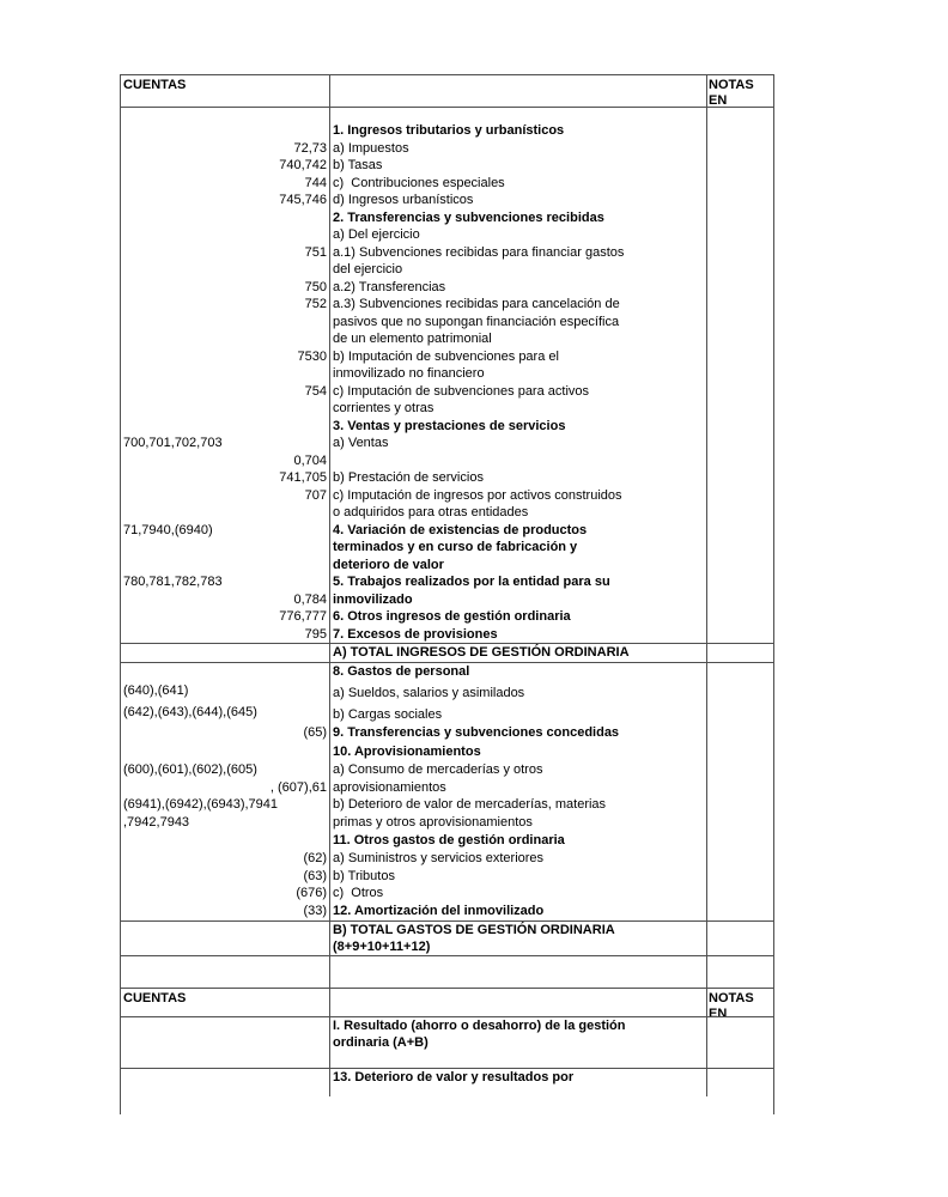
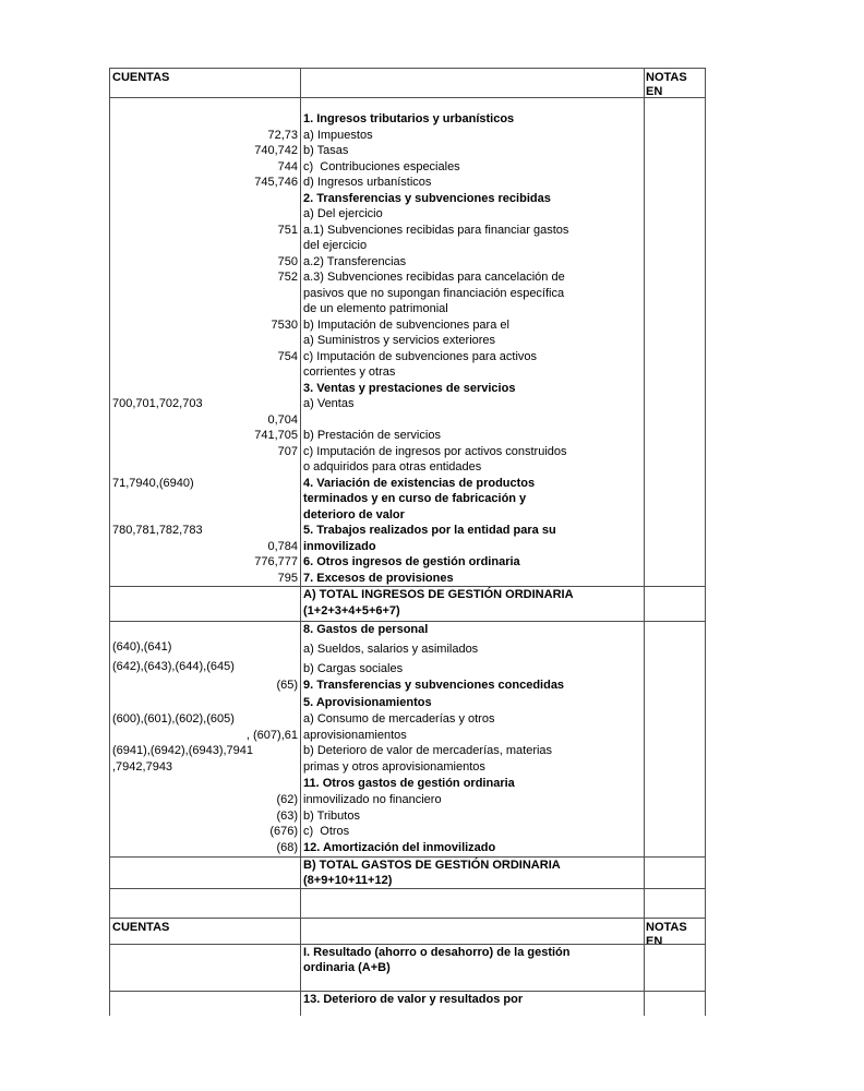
  CUENTAS
  NOTAS
  EN
  1. Ingresos tributarios y urbanísticos
  72,73
  a) Impuestos
  740,742
  b) Tasas
  744
  c) Contribuciones especiales
  745,746
  d) Ingresos urbanísticos
  2. Transferencias y subvenciones recibidas
  a) Del ejercicio
  751
  a.1) Subvenciones recibidas para financiar gastos
  del ejercicio
  750
  a.2) Transferencias
  752
  a.3) Subvenciones recibidas para cancelación de
  pasivos que no supongan financiación específica
  de un elemento patrimonial
  7530
  b) Imputación de subvenciones para el
- inmovilizado no financiero
+ a) Suministros y servicios exteriores
  754
  c) Imputación de subvenciones para activos
  corrientes y otras
  3. Ventas y prestaciones de servicios
  700,701,702,703
  a) Ventas
  0,704
  741,705
  b) Prestación de servicios
  707
  c) Imputación de ingresos por activos construidos
  o adquiridos para otras entidades
  71,7940,(6940)
  4. Variación de existencias de productos
  terminados y en curso de fabricación y
  deterioro de valor
  780,781,782,783
  5. Trabajos realizados por la entidad para su
  0,784
  inmovilizado
  776,777
  6. Otros ingresos de gestión ordinaria
  795
  7. Excesos de provisiones
  A) TOTAL INGRESOS DE GESTIÓN ORDINARIA
+ (1+2+3+4+5+6+7)
  8. Gastos de personal
  (640),(641)
  a) Sueldos, salarios y asimilados
  (642),(643),(644),(645)
  b) Cargas sociales
  (65)
  9. Transferencias y subvenciones concedidas
- 10. Aprovisionamientos
+ 5. Aprovisionamientos
  (600),(601),(602),(605)
  a) Consumo de mercaderías y otros
  , (607),61
  aprovisionamientos
  (6941),(6942),(6943),7941
  b) Deterioro de valor de mercaderías, materias
  ,7942,7943
  primas y otros aprovisionamientos
  11. Otros gastos de gestión ordinaria
  (62)
- a) Suministros y servicios exteriores
+ inmovilizado no financiero
  (63)
  b) Tributos
  (676)
  c) Otros
- (33)
+ (68)
  12. Amortización del inmovilizado
  B) TOTAL GASTOS DE GESTIÓN ORDINARIA
  (8+9+10+11+12)
  CUENTAS
  NOTAS
  EN
  I. Resultado (ahorro o desahorro) de la gestión
  ordinaria (A+B)
  13. Deterioro de valor y resultados por
